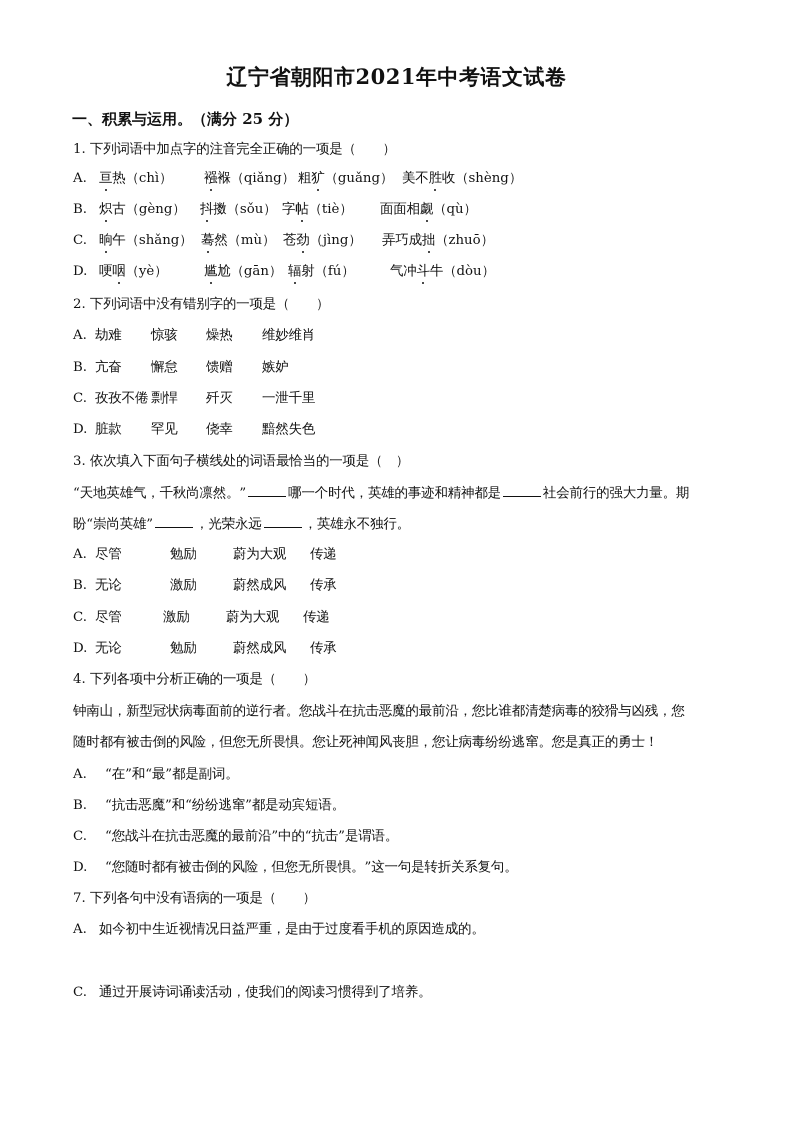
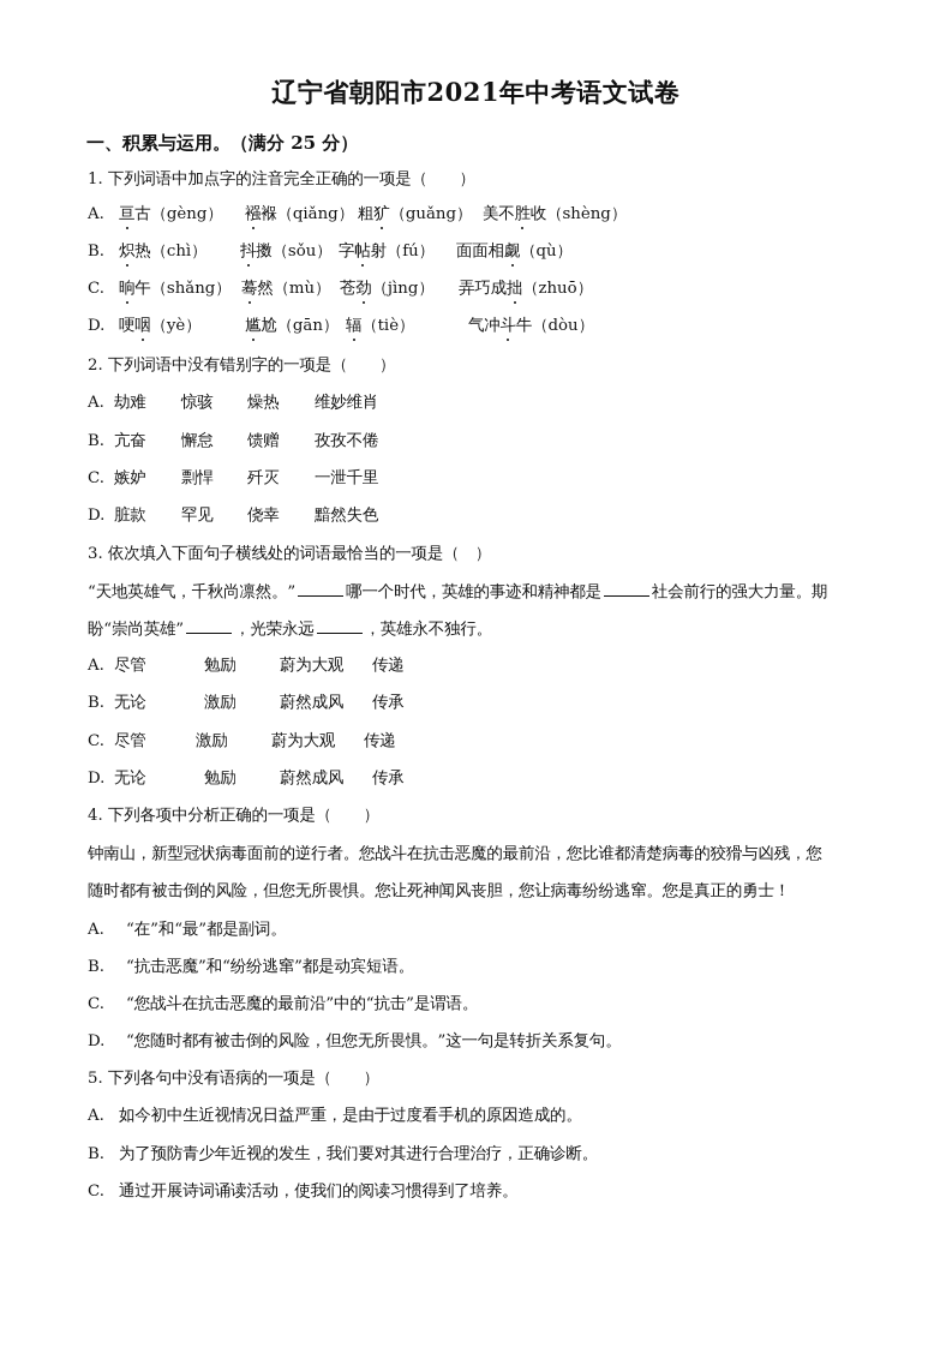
  辽宁省朝阳市2021年中考语文试卷
  一、积累与运用。（满分 25 分）
  1. 下列词语中加点字的注音完全正确的一项是（ ）
  A.
- 亘热（chì）
+ 亘古（gèng）
  襁褓（qiǎng）
  粗犷（guǎng）
  美不胜收（shèng）
  B.
- 炽古（gèng）
+ 炽热（chì）
  抖擞（sǒu）
- 字帖（tiè）
+ 字帖射（fú）
  面面相觑（qù）
  C.
  晌午（shǎng）
  蓦然（mù）
  苍劲（jìng）
  弄巧成拙（zhuō）
  D.
  哽咽（yè）
  尴尬（gān）
- 辐射（fú）
+ 辐（tiè）
  气冲斗牛（dòu）
  2. 下列词语中没有错别字的一项是（ ）
  A.
  劫难
  惊骇
  燥热
  维妙维肖
  B.
  亢奋
  懈怠
  馈赠
- 嫉妒
+ 孜孜不倦
  C.
- 孜孜不倦
+ 嫉妒
  剽悍
  歼灭
  一泄千里
  D.
  脏款
  罕见
  侥幸
  黯然失色
  3. 依次填入下面句子横线处的词语最恰当的一项是（ ）
  “天地英雄气，千秋尚凛然。” 哪一个时代，英雄的事迹和精神都是 社会前行的强大力量。期
  盼“崇尚英雄” ，光荣永远 ，英雄永不独行。
  A.
  尽管
  勉励
  蔚为大观
  传递
  B.
  无论
  激励
  蔚然成风
  传承
  C.
  尽管
  激励
  蔚为大观
  传递
  D.
  无论
  勉励
  蔚然成风
  传承
  4. 下列各项中分析正确的一项是（ ）
  钟南山，新型冠状病毒面前的逆行者。您战斗在抗击恶魔的最前沿，您比谁都清楚病毒的狡猾与凶残，您
  随时都有被击倒的风险，但您无所畏惧。您让死神闻风丧胆，您让病毒纷纷逃窜。您是真正的勇士！
  A. “在”和“最”都是副词。
  B. “抗击恶魔”和“纷纷逃窜”都是动宾短语。
  C. “您战斗在抗击恶魔的最前沿”中的“抗击”是谓语。
  D. “您随时都有被击倒的风险，但您无所畏惧。”这一句是转折关系复句。
- 7. 下列各句中没有语病的一项是（ ）
+ 5. 下列各句中没有语病的一项是（ ）
  A. 如今初中生近视情况日益严重，是由于过度看手机的原因造成的。
+ B. 为了预防青少年近视的发生，我们要对其进行合理治疗，正确诊断。
  C. 通过开展诗词诵读活动，使我们的阅读习惯得到了培养。
